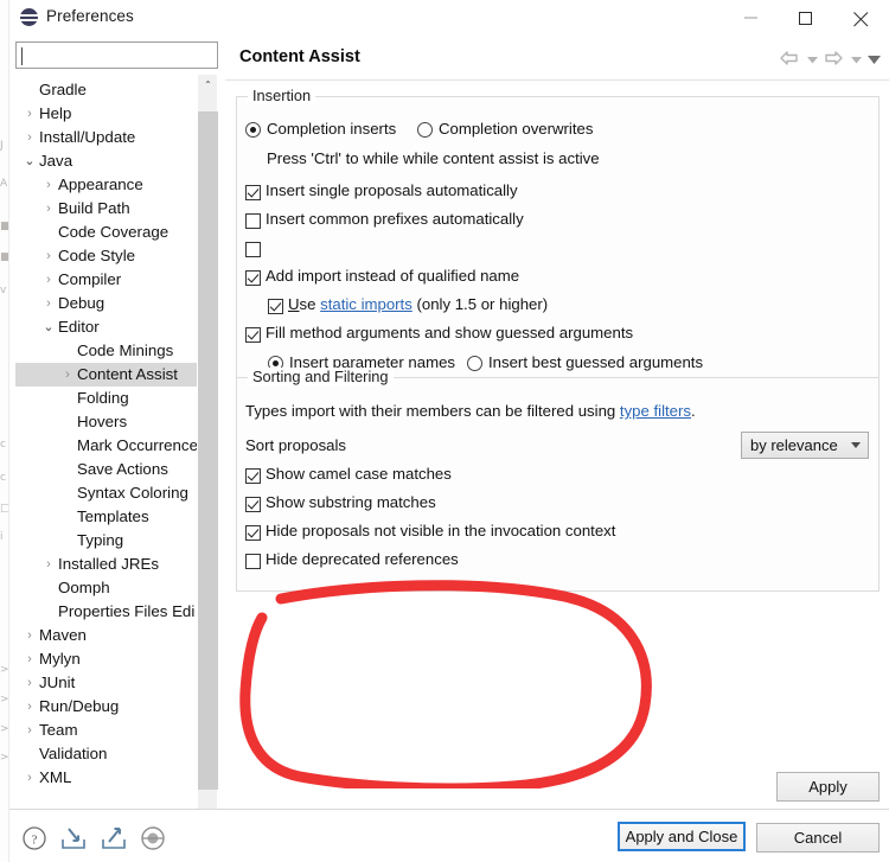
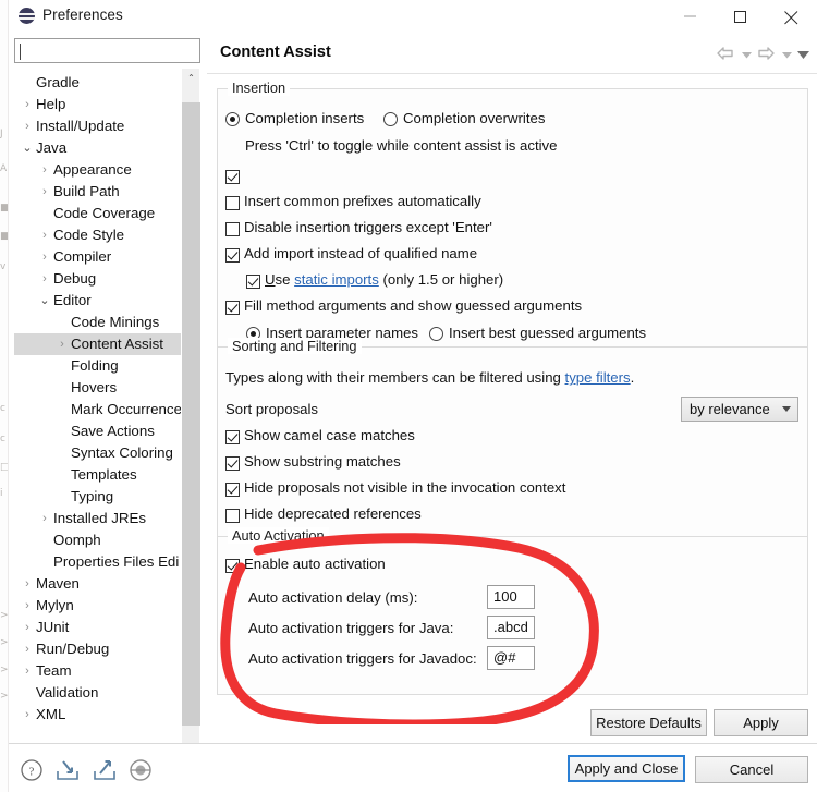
  J
  A
  ■
  ■
  v
  c
  c
  □
  i
  >
  >
  >
  >
  Preferences
  Gradle
  ›
  Help
  ›
  Install/Update
  ⌄
  Java
  ›
  Appearance
  ›
  Build Path
  Code Coverage
  ›
  Code Style
  ›
  Compiler
  ›
  Debug
  ⌄
  Editor
  Code Minings
  ›
  Content Assist
  Folding
  Hovers
  Mark Occurrence
  Save Actions
  Syntax Coloring
  Templates
  Typing
  ›
  Installed JREs
  Oomph
  Properties Files Edi
  ›
  Maven
  ›
  Mylyn
  ›
  JUnit
  ›
  Run/Debug
  ›
  Team
  Validation
  ›
  XML
  ⌃
  Content Assist
  Insertion
  Completion inserts
  Completion overwrites
- Press 'Ctrl' to while while content assist is active
+ Press 'Ctrl' to toggle while content assist is active
- Insert single proposals automatically
  Insert common prefixes automatically
+ Disable insertion triggers except 'Enter'
  Add import instead of qualified name
  Use static imports (only 1.5 or higher)
  Fill method arguments and show guessed arguments
  Insert parameter names
  Insert best guessed arguments
  Sorting and Filtering
- Types import with their members can be filtered using type filters.
+ Types along with their members can be filtered using type filters.
  Sort proposals
  by relevance
  Show camel case matches
  Show substring matches
  Hide proposals not visible in the invocation context
  Hide deprecated references
+ Auto Activation
+ Enable auto activation
+ Auto activation delay (ms):
+ 100
+ Auto activation triggers for Java:
+ .abcd
+ Auto activation triggers for Javadoc:
+ @#
+ Restore Defaults
  Apply
  ?
  Apply and Close
  Cancel
